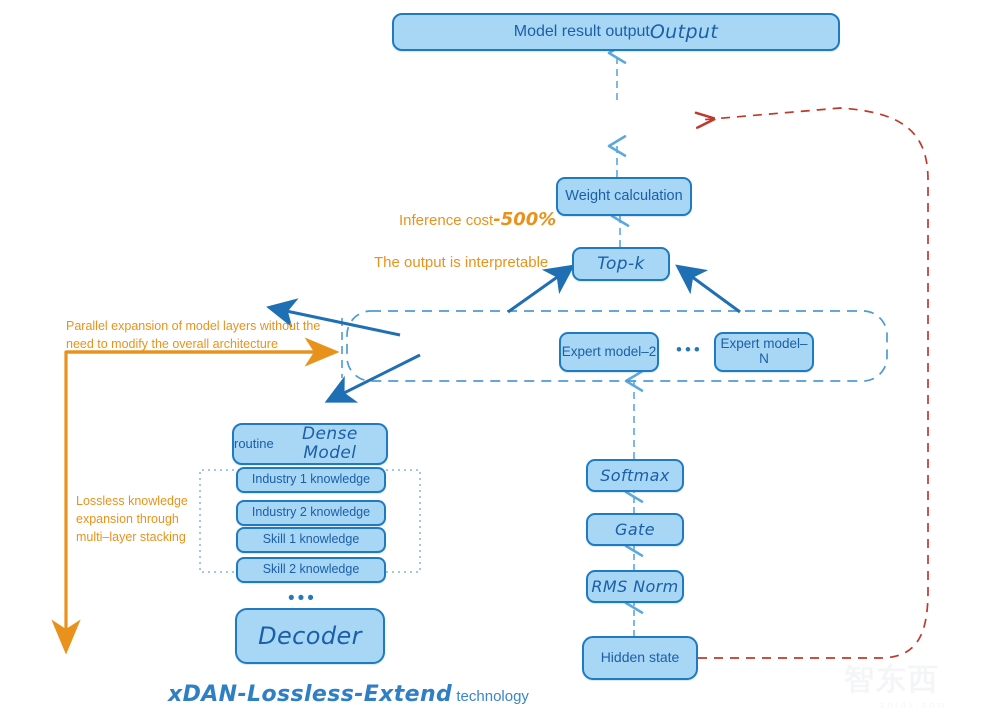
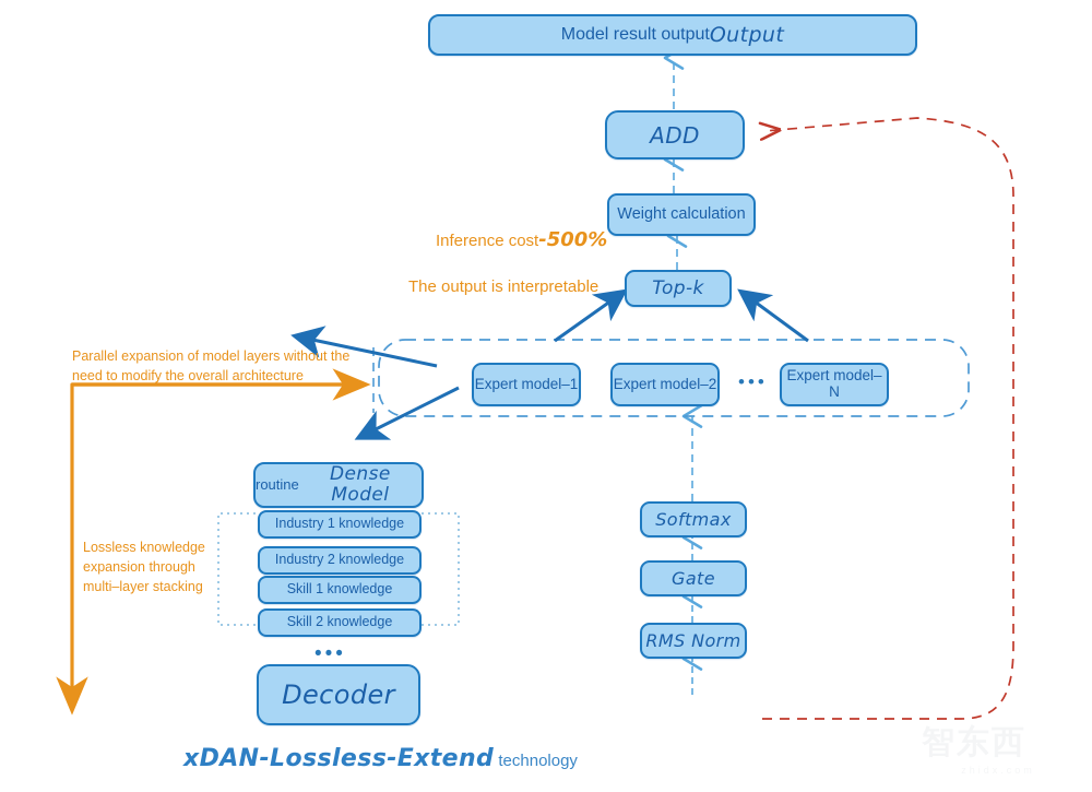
  Model result output
  Output
+ ADD
  Weight calculation
  Top-k
+ Expert model–1
  Expert model–2
  •••
  Expert model–N
  routine
  Dense Model
  Industry 1 knowledge
  Industry 2 knowledge
  Skill 1 knowledge
  Skill 2 knowledge
  •••
  Decoder
  Softmax
  Gate
  RMS Norm
- Hidden state
  Inference cost-500%
  The output is interpretable
  Parallel expansion of model layers without the
  need to modify the overall architecture
  Lossless knowledge
  expansion through
  multi–layer stacking
  xDAN-Lossless-Extend technology
